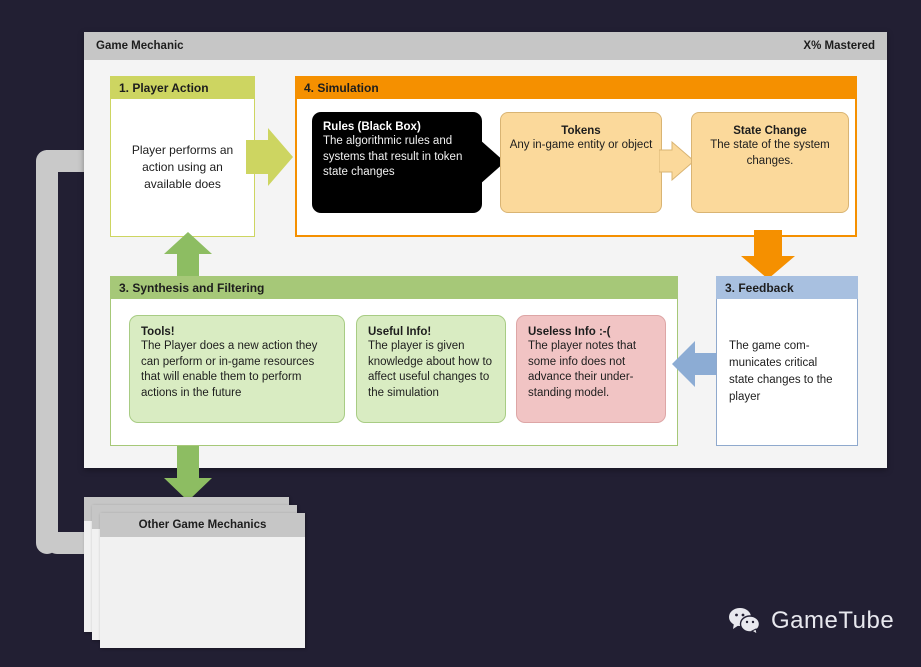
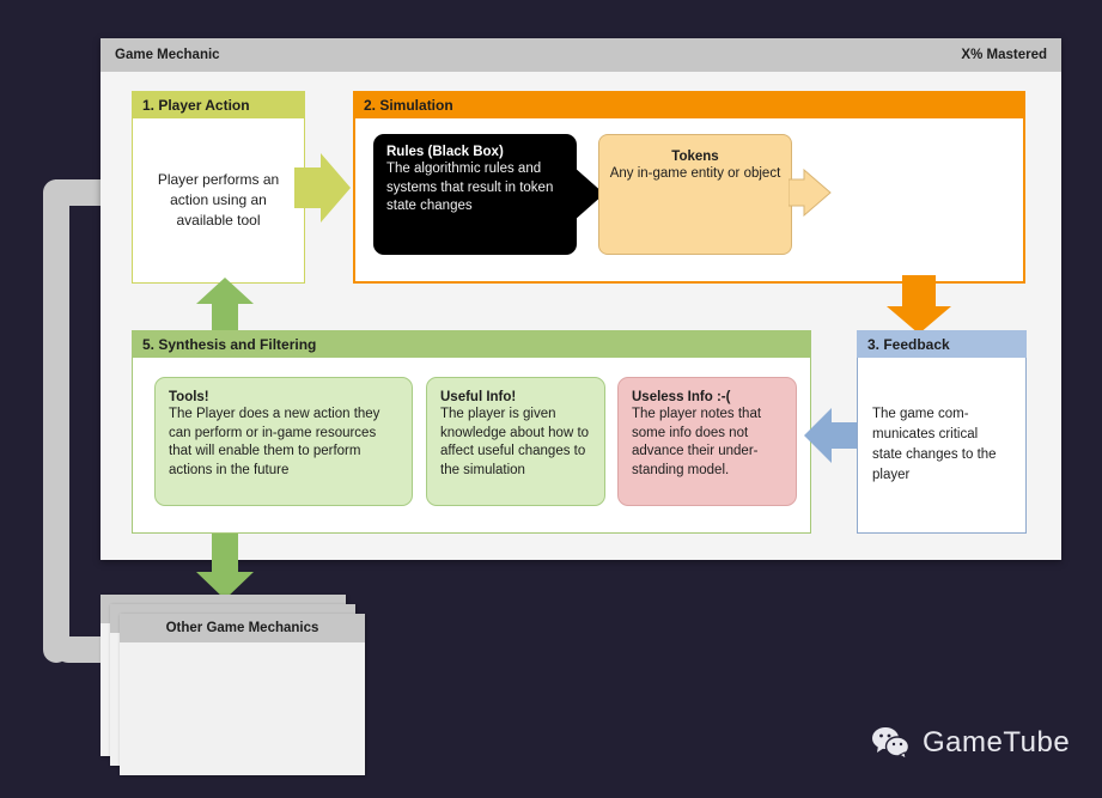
  Game Mechanic
  X% Mastered
  1. Player Action
- Player performs an action using an available does
+ Player performs an action using an available tool
- 4. Simulation
+ 2. Simulation
  Rules (Black Box)
  The algorithmic rules and systems that result in token state changes
  Tokens
  Any in-game entity or object
- State Change
- The state of the system changes.
- 3. Synthesis and Filtering
+ 5. Synthesis and Filtering
  Tools!
  The Player does a new action they can perform or in-game resources that will enable them to perform actions in the future
  Useful Info!
  The player is given knowledge about how to affect useful changes to the simulation
  Useless Info :-(
  The player notes that some info does not advance their under-standing model.
  3. Feedback
  The game com-municates critical state changes to the player
  Other Game Mechanics
  GameTube
